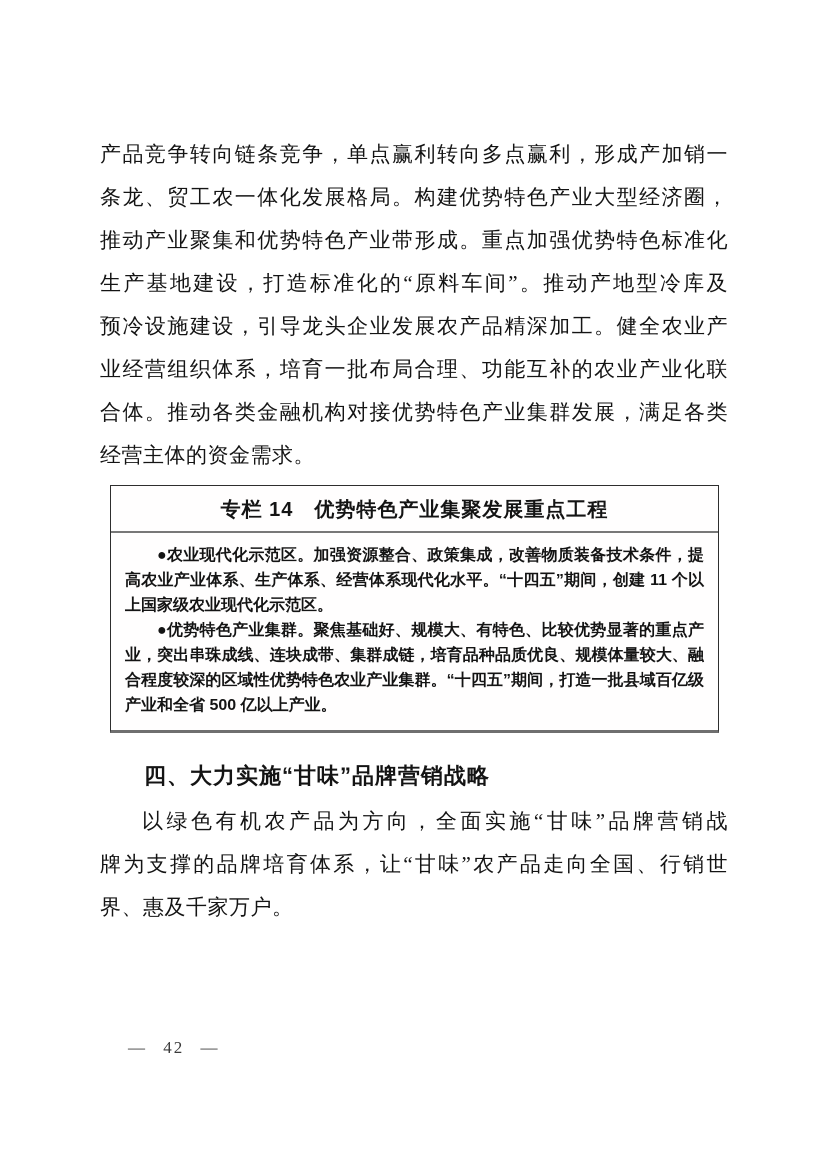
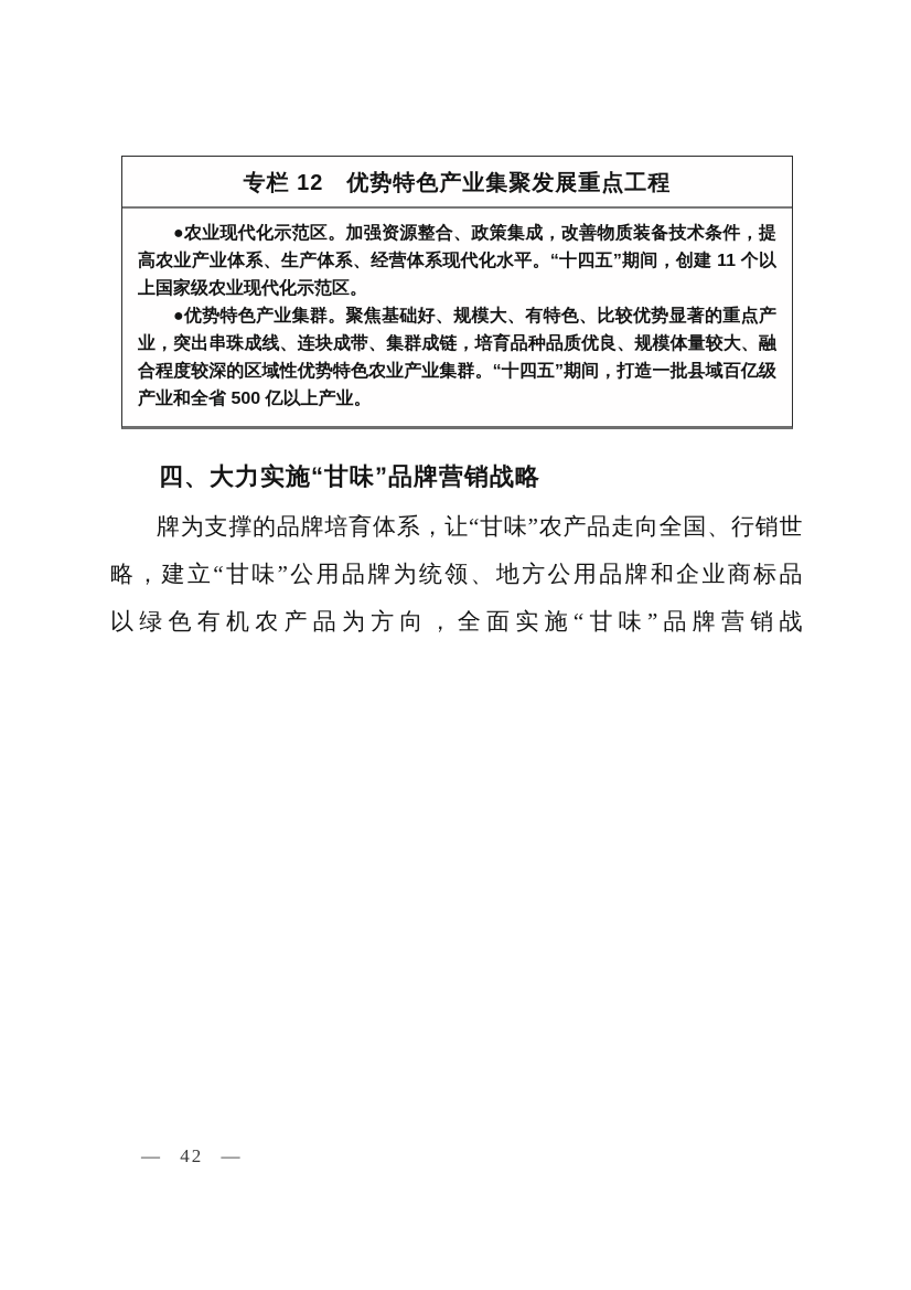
- 产品竞争转向链条竞争，单点赢利转向多点赢利，形成产加销一
- 条龙、贸工农一体化发展格局。构建优势特色产业大型经济圈，
- 推动产业聚集和优势特色产业带形成。重点加强优势特色标准化
- 生产基地建设，打造标准化的“原料车间”。推动产地型冷库及
- 预冷设施建设，引导龙头企业发展农产品精深加工。健全农业产
- 业经营组织体系，培育一批布局合理、功能互补的农业产业化联
- 合体。推动各类金融机构对接优势特色产业集群发展，满足各类
- 经营主体的资金需求。
- 专栏 14 优势特色产业集聚发展重点工程
+ 专栏 12 优势特色产业集聚发展重点工程
  ●农业现代化示范区。加强资源整合、政策集成，改善物质装备技术条件，提高农业产业体系、生产体系、经营体系现代化水平。“十四五”期间，创建 11 个以上国家级农业现代化示范区。
  ●优势特色产业集群。聚焦基础好、规模大、有特色、比较优势显著的重点产业，突出串珠成线、连块成带、集群成链，培育品种品质优良、规模体量较大、融合程度较深的区域性优势特色农业产业集群。“十四五”期间，打造一批县域百亿级产业和全省 500 亿以上产业。
  四、大力实施“甘味”品牌营销战略
- 以绿色有机农产品为方向，全面实施“甘味”品牌营销战
+ 牌为支撑的品牌培育体系，让“甘味”农产品走向全国、行销世
+ 略，建立“甘味”公用品牌为统领、地方公用品牌和企业商标品
- 牌为支撑的品牌培育体系，让“甘味”农产品走向全国、行销世
+ 以绿色有机农产品为方向，全面实施“甘味”品牌营销战
- 界、惠及千家万户。
  — 42 —
